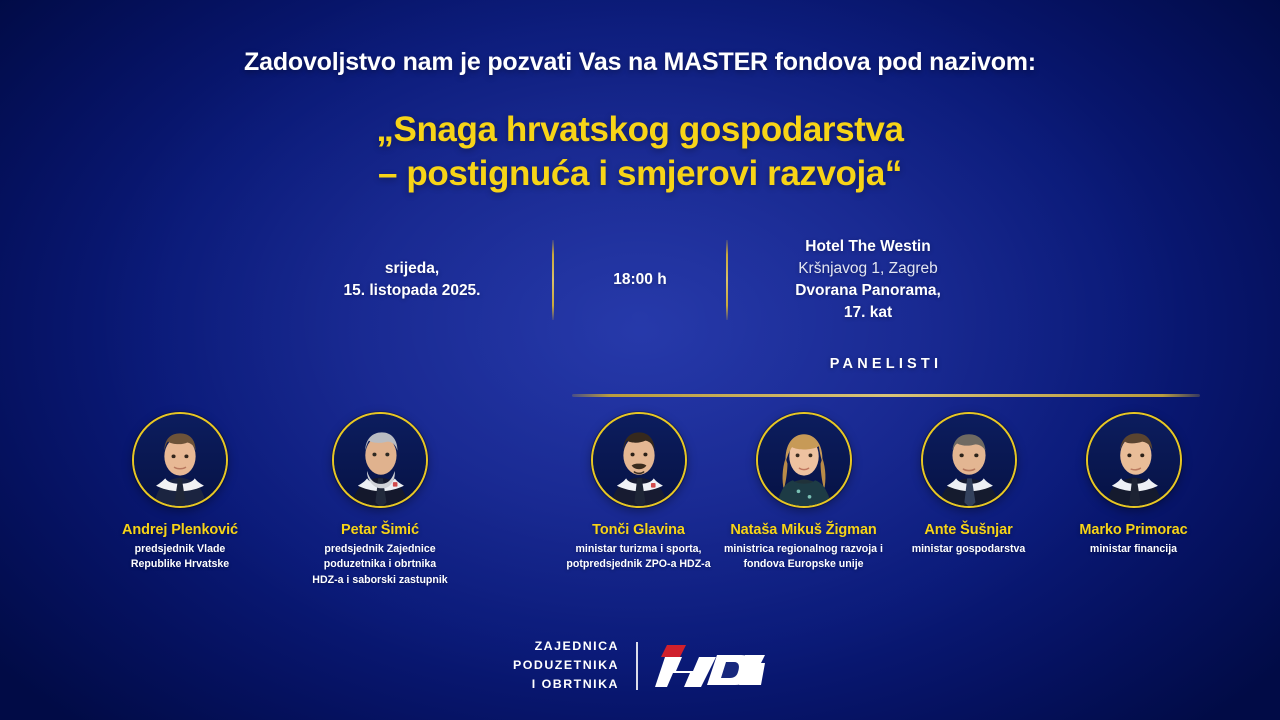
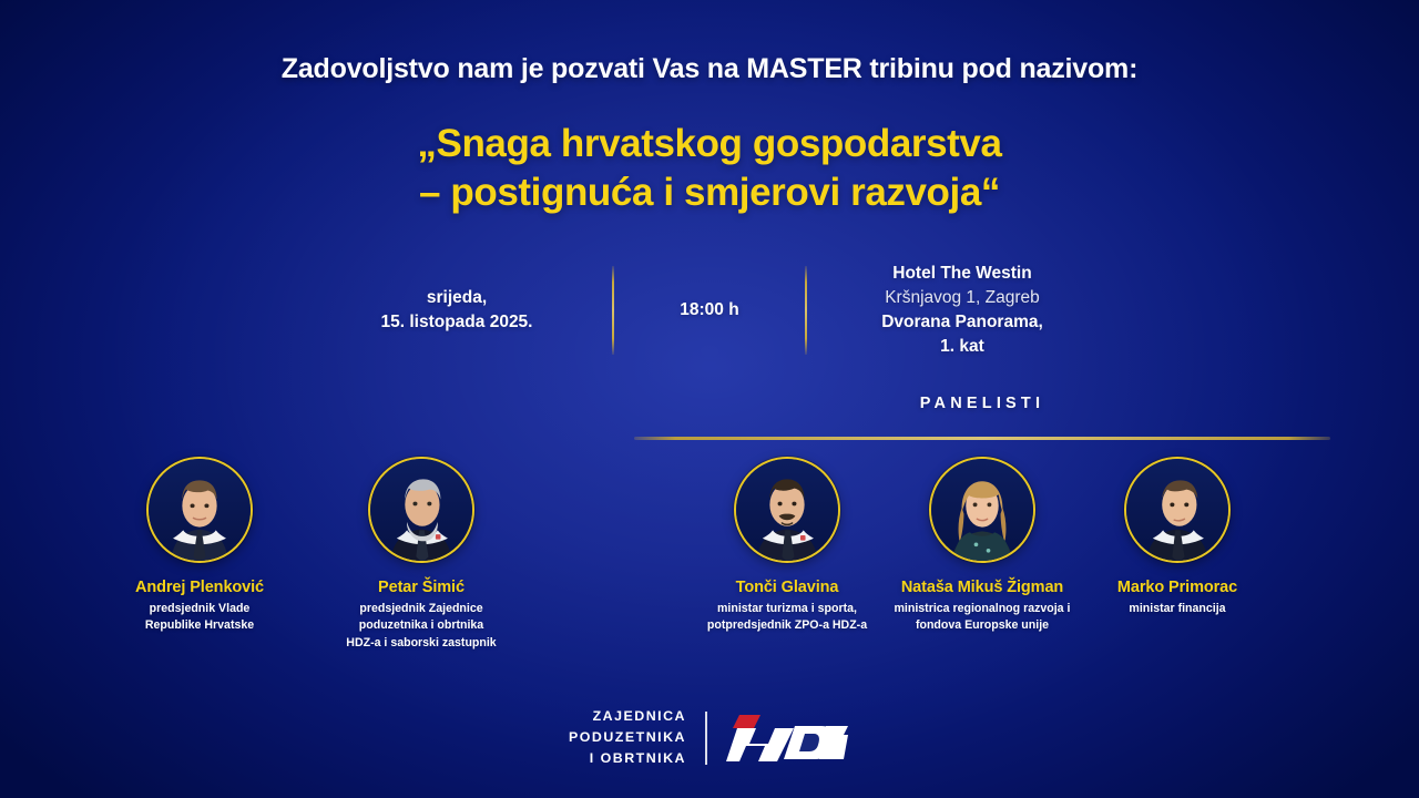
- Zadovoljstvo nam je pozvati Vas na MASTER fondova pod nazivom:
+ Zadovoljstvo nam je pozvati Vas na MASTER tribinu pod nazivom:
  „Snaga hrvatskog gospodarstva
  – postignuća i smjerovi razvoja“
  srijeda,
  15. listopada 2025.
  18:00 h
  Hotel The Westin
  Kršnjavog 1, Zagreb
  Dvorana Panorama,
- 17. kat
+ 1. kat
  PANELISTI
  Andrej Plenković
  predsjednik Vlade
  Republike Hrvatske
  Petar Šimić
  predsjednik Zajednice
  poduzetnika i obrtnika
  HDZ-a i saborski zastupnik
  Tonči Glavina
  ministar turizma i sporta,
  potpredsjednik ZPO-a HDZ-a
  Nataša Mikuš Žigman
  ministrica regionalnog razvoja i
  fondova Europske unije
- Ante Šušnjar
- ministar gospodarstva
  Marko Primorac
  ministar financija
  ZAJEDNICA
  PODUZETNIKA
  I OBRTNIKA
